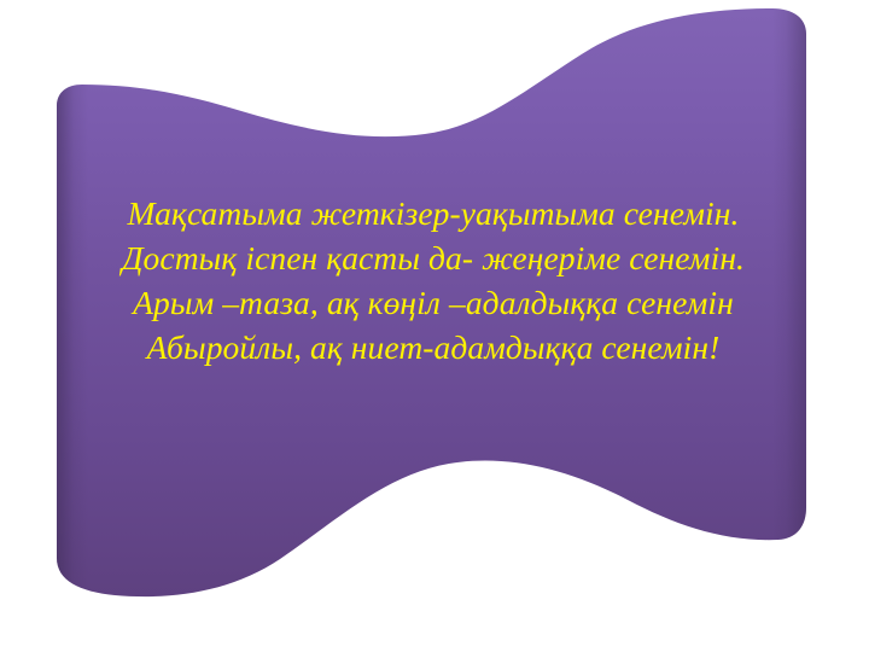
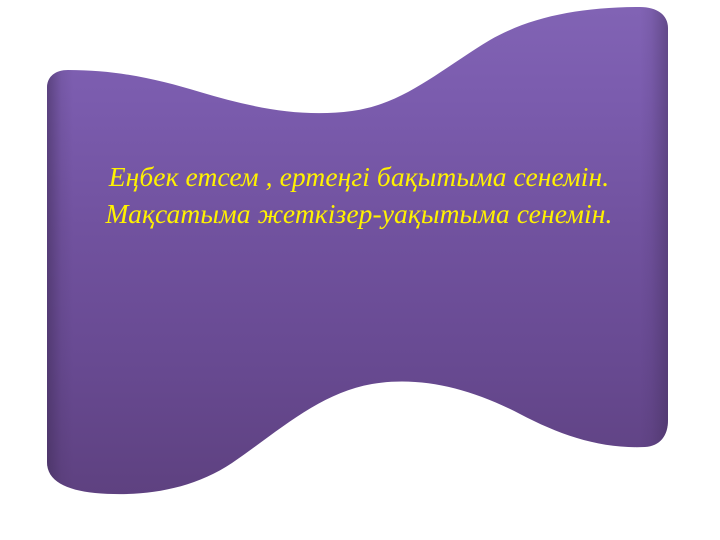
+ Еңбек етсем , ертеңгі бақытыма сенемін.
  Мақсатыма жеткізер-уақытыма сенемін.
- Достық іспен қасты да- жеңеріме сенемін.
- Арым –таза, ақ көңіл –адалдыққа сенемін
- Абыройлы, ақ ниет-адамдыққа сенемін!
